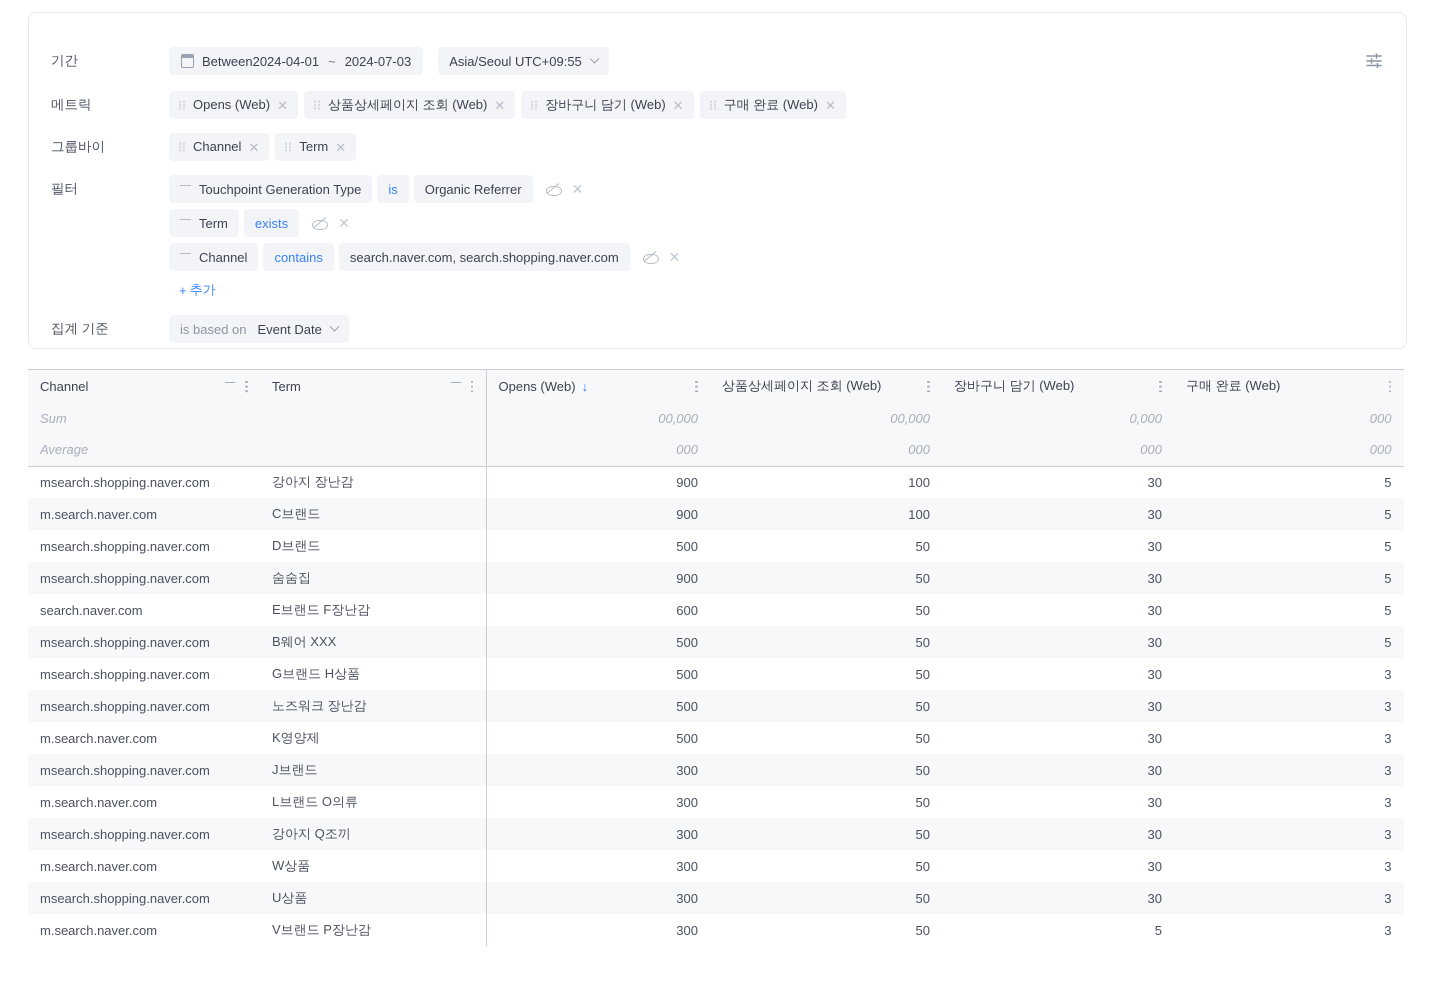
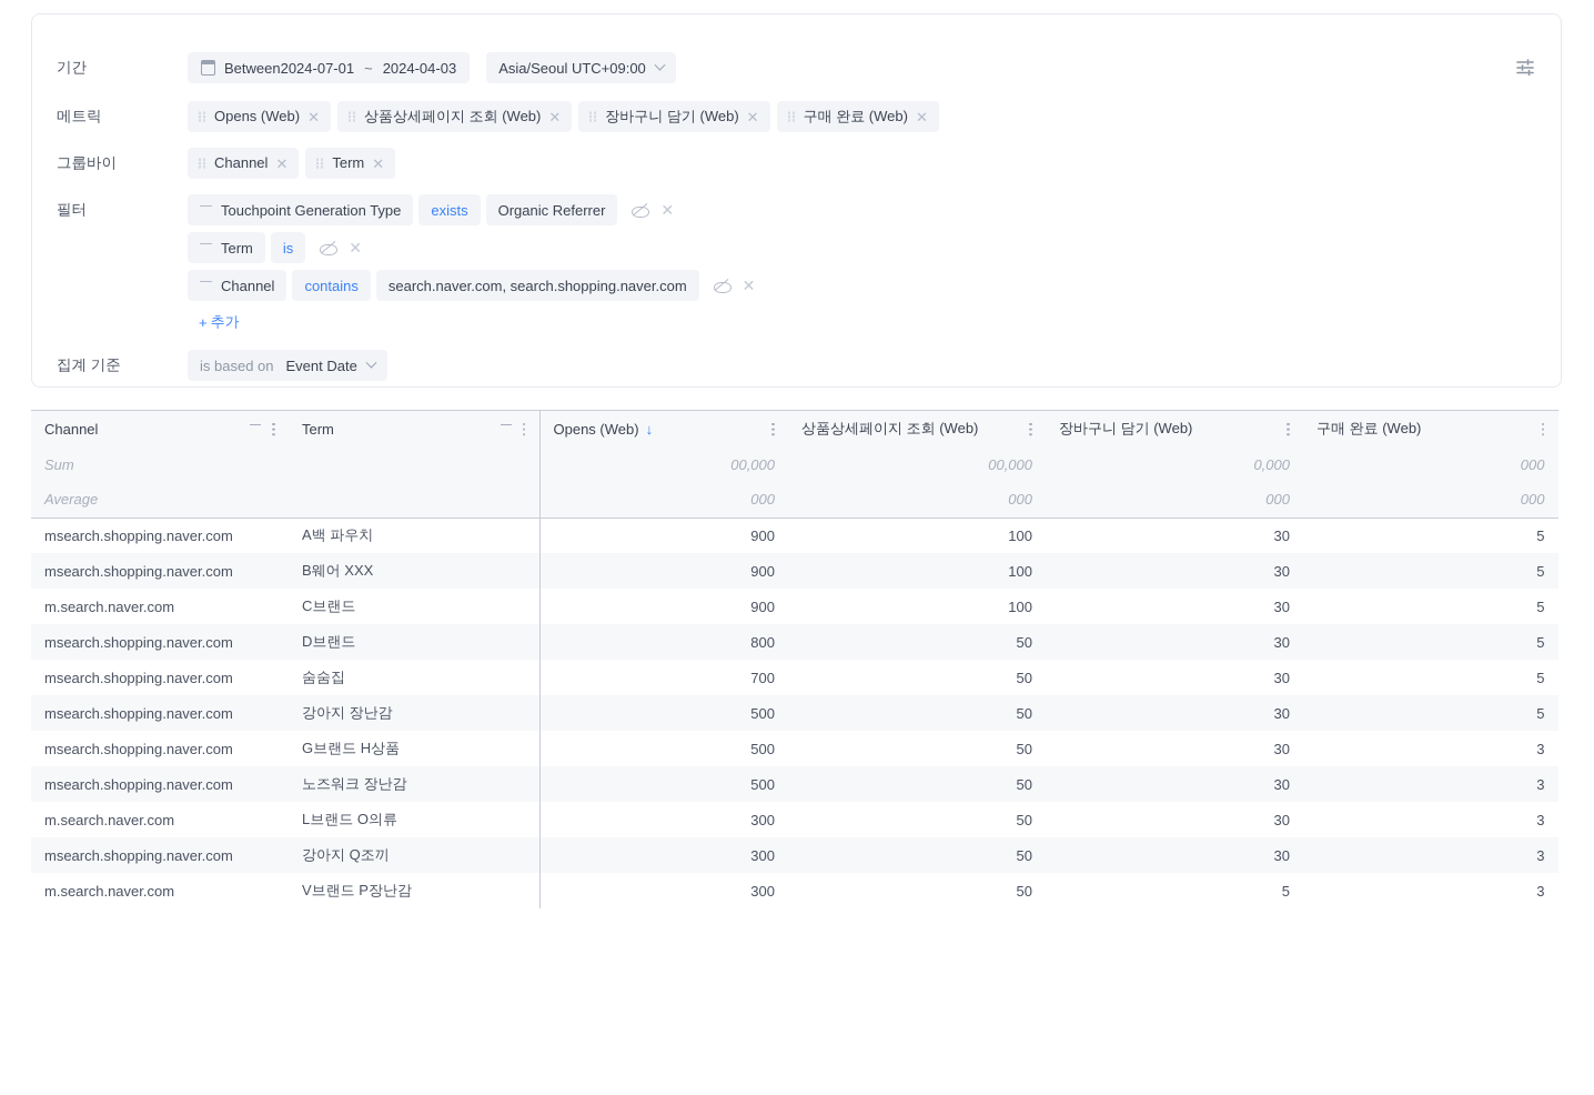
  기간
  Between
- 2024-04-01
+ 2024-07-01
  ~
- 2024-07-03
+ 2024-04-03
- Asia/Seoul UTC+09:55
+ Asia/Seoul UTC+09:00
  메트릭
  Opens (Web)
  ✕
  상품상세페이지 조회 (Web)
  ✕
  장바구니 담기 (Web)
  ✕
  구매 완료 (Web)
  ✕
  그룹바이
  Channel
  ✕
  Term
  ✕
  필터
  Touchpoint Generation Type
- is
+ exists
  Organic Referrer
  ✕
  Term
- exists
+ is
  ✕
  Channel
  contains
  search.naver.com, search.shopping.naver.com
  ✕
  +
  추가
  집계 기준
  is based on
  Event Date
  Channel	Term	Opens (Web) ↓	상품상세페이지 조회 (Web)	장바구니 담기 (Web)	구매 완료 (Web)
  Sum		00,000	00,000	0,000	000
  Average		000	000	000	000
+ msearch.shopping.naver.com	A백 파우치	900	100	30	5
- msearch.shopping.naver.com	강아지 장난감	900	100	30	5
+ msearch.shopping.naver.com	B웨어 XXX	900	100	30	5
  m.search.naver.com	C브랜드	900	100	30	5
- msearch.shopping.naver.com	D브랜드	500	50	30	5
+ msearch.shopping.naver.com	D브랜드	800	50	30	5
- msearch.shopping.naver.com	숨숨집	900	50	30	5
+ msearch.shopping.naver.com	숨숨집	700	50	30	5
- search.naver.com	E브랜드 F장난감	600	50	30	5
- msearch.shopping.naver.com	B웨어 XXX	500	50	30	5
+ msearch.shopping.naver.com	강아지 장난감	500	50	30	5
  msearch.shopping.naver.com	G브랜드 H상품	500	50	30	3
  msearch.shopping.naver.com	노즈워크 장난감	500	50	30	3
- m.search.naver.com	K영양제	500	50	30	3
- msearch.shopping.naver.com	J브랜드	300	50	30	3
  m.search.naver.com	L브랜드 O의류	300	50	30	3
  msearch.shopping.naver.com	강아지 Q조끼	300	50	30	3
- m.search.naver.com	W상품	300	50	30	3
- msearch.shopping.naver.com	U상품	300	50	30	3
  m.search.naver.com	V브랜드 P장난감	300	50	5	3
